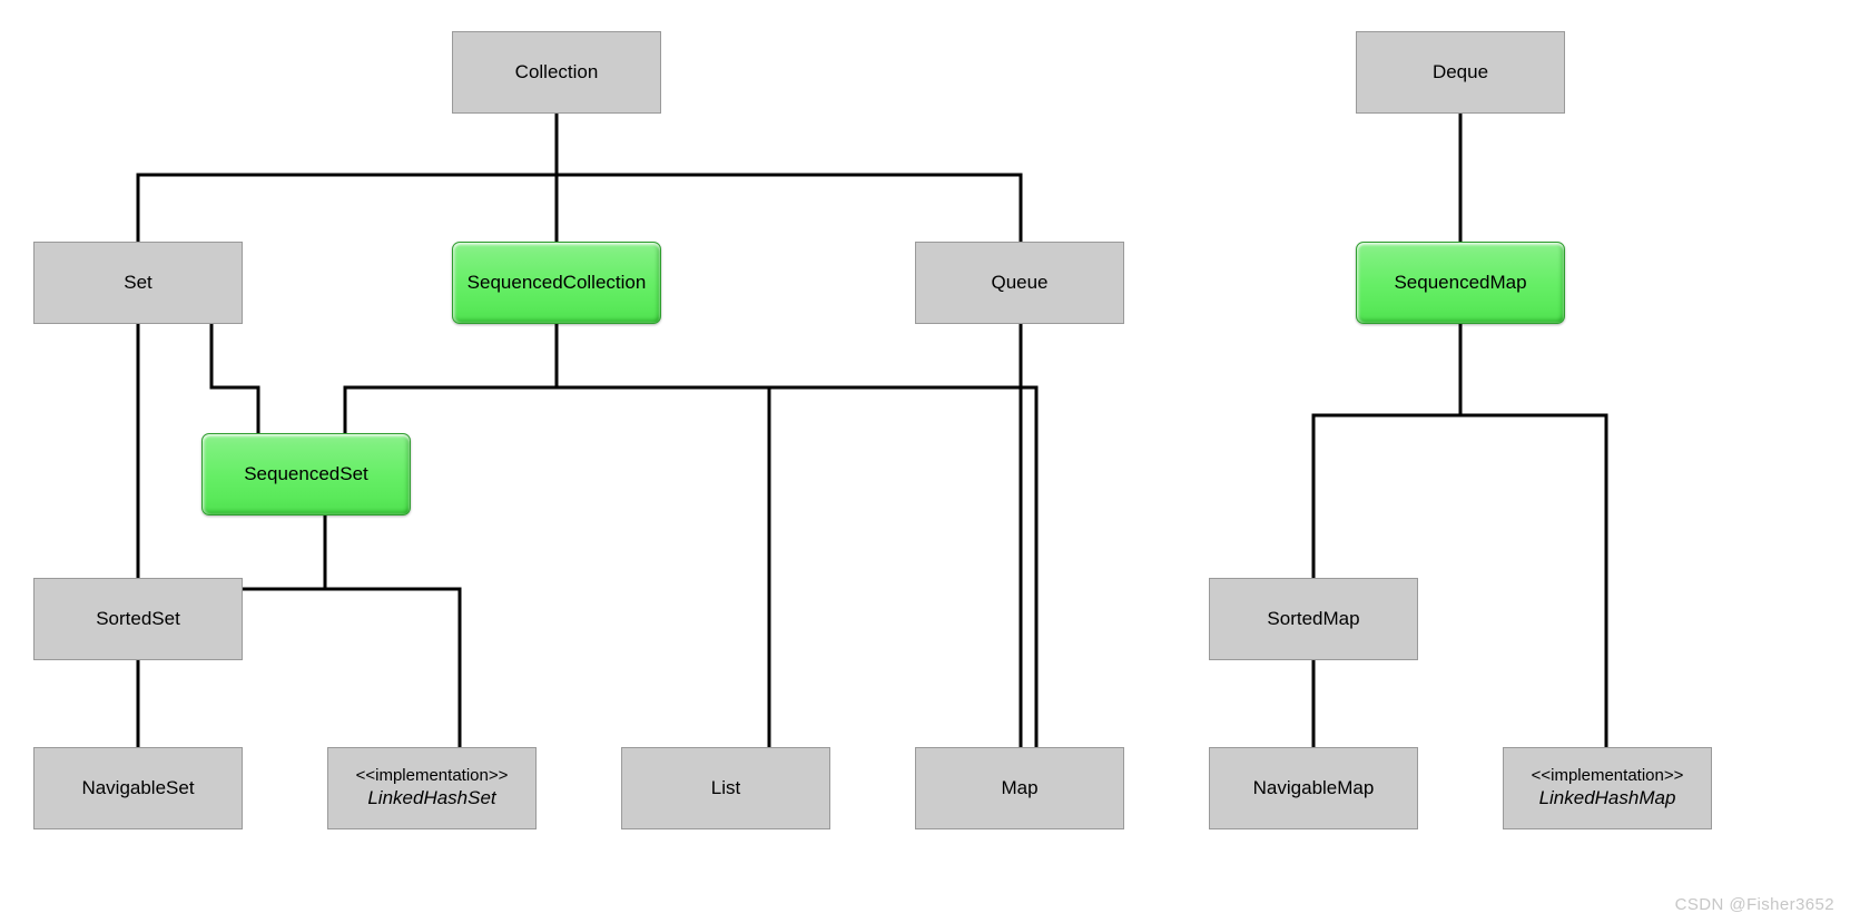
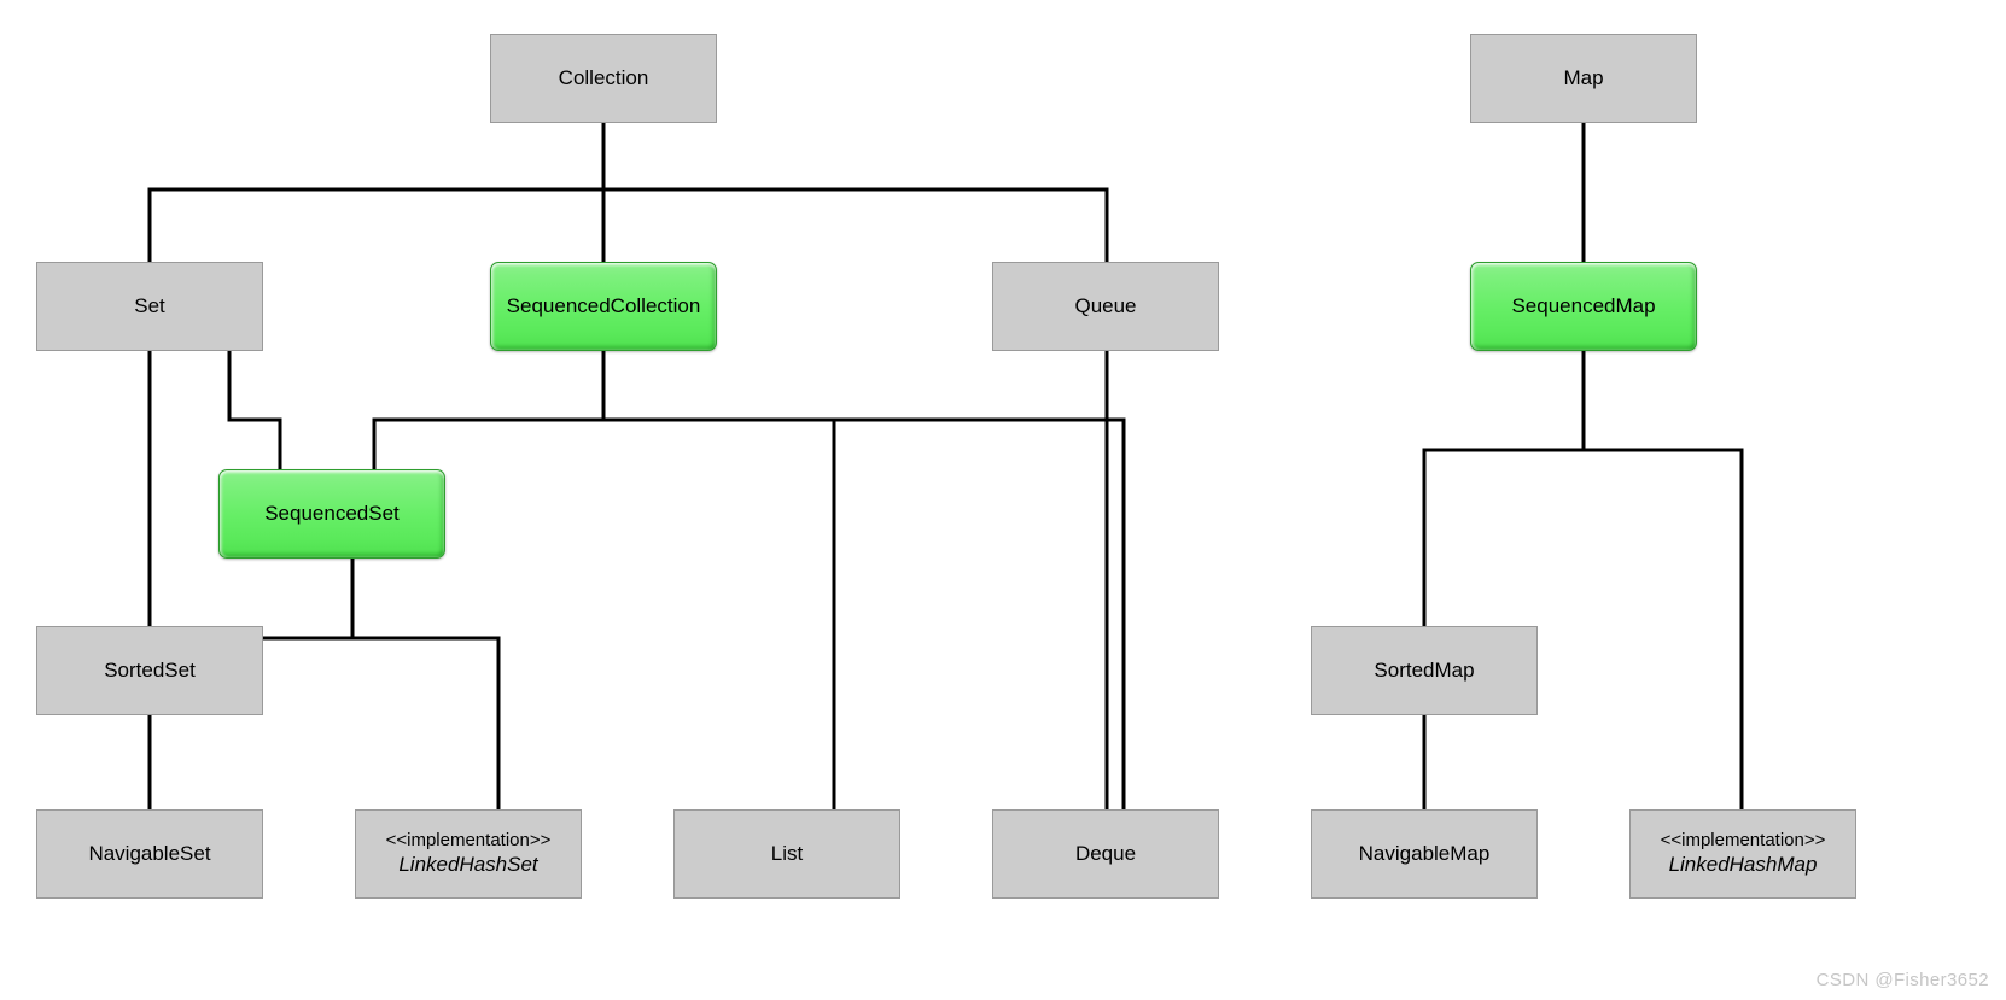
  Collection
- Deque
+ Map
  Set
  SequencedCollection
  Queue
  SequencedMap
  SequencedSet
  SortedSet
  SortedMap
  NavigableSet
  <<implementation>>
  LinkedHashSet
  List
- Map
+ Deque
  NavigableMap
  <<implementation>>
  LinkedHashMap
  CSDN @Fisher3652
